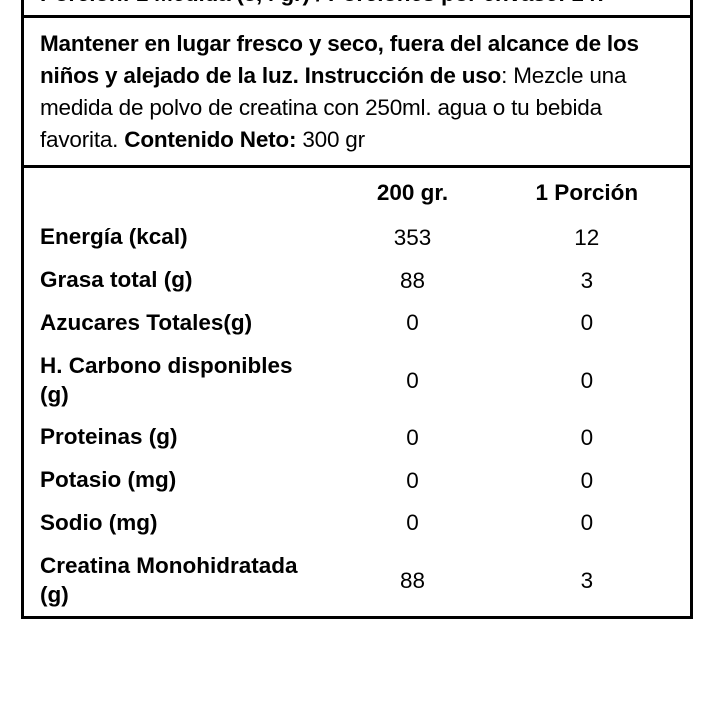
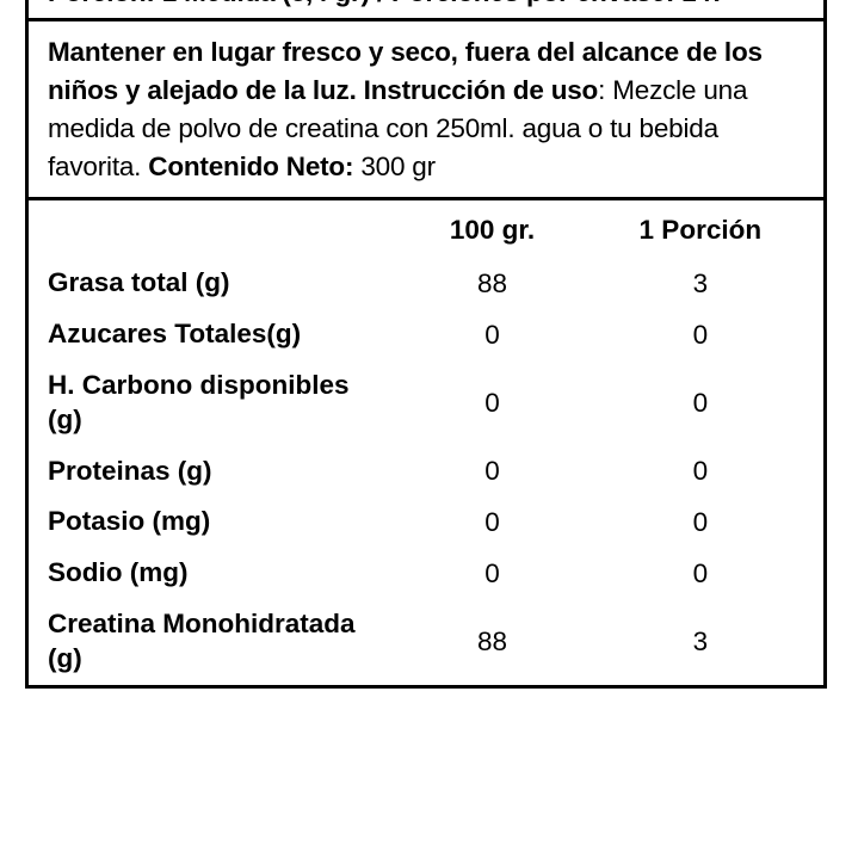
  Mantener en lugar fresco y seco, fuera del alcance de los niños y alejado de la luz. Instrucción de uso: Mezcle una medida de polvo de creatina con 250ml. agua o tu bebida favorita. Contenido Neto: 300 gr
- 	200 gr.	1 Porción
+ 	100 gr.	1 Porción
- Energía (kcal)	353	12
  Grasa total (g)	88	3
  Azucares Totales(g)	0	0
  H. Carbono disponibles (g)	0	0
  Proteinas (g)	0	0
  Potasio (mg)	0	0
  Sodio (mg)	0	0
  Creatina Monohidratada (g)	88	3
